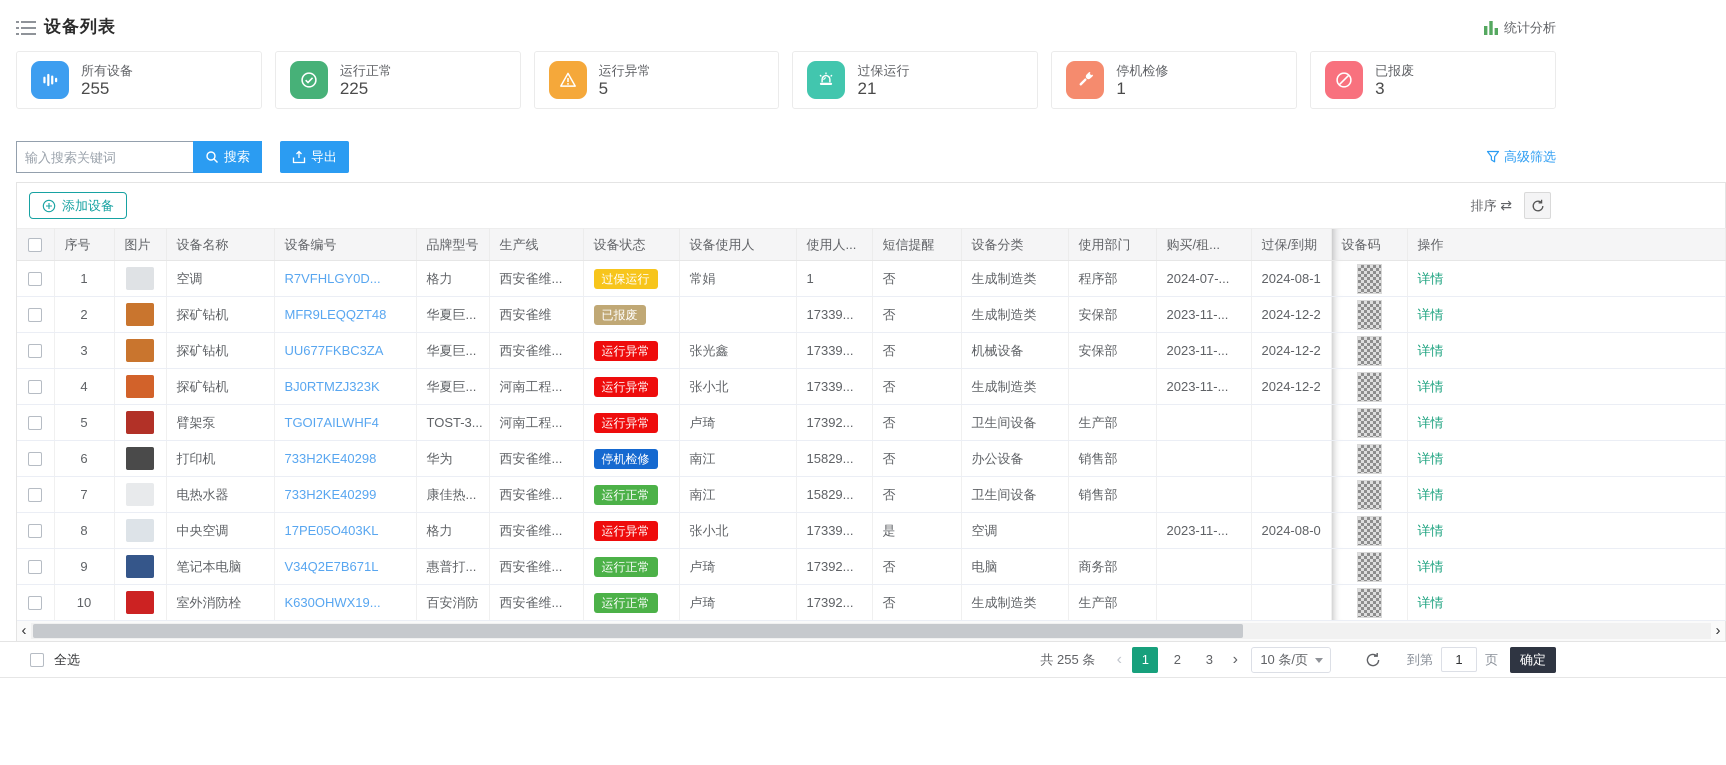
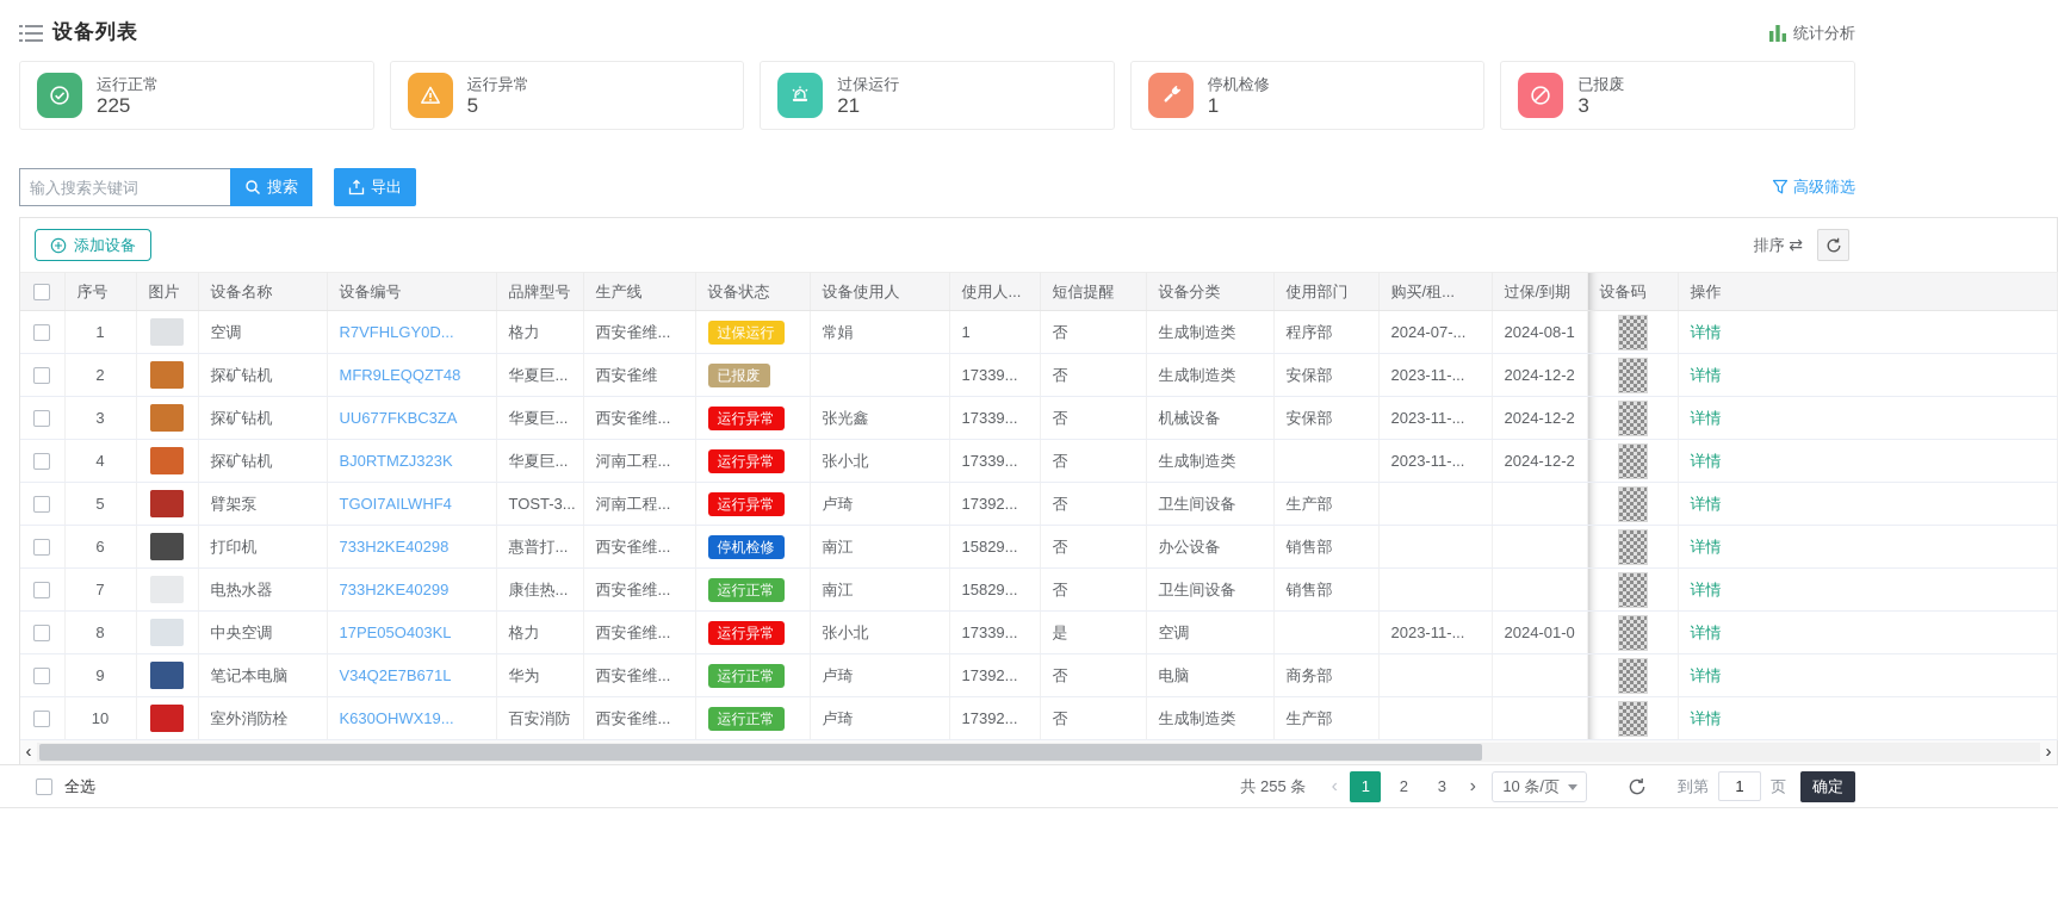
  设备列表
  统计分析
- 所有设备
- 255
  运行正常
  225
  运行异常
  5
  过保运行
  21
  停机检修
  1
  已报废
  3
  输入搜索关键词
  搜索
  导出
  高级筛选
  添加设备
  排序 ⇄
  	序号	图片	设备名称	设备编号	品牌型号	生产线	设备状态	设备使用人	使用人...	短信提醒	设备分类	使用部门	购买/租...	过保/到期	设备码	操作
  	1		空调	R7VFHLGY0D...	格力	西安雀维...	过保运行	常娟	1	否	生成制造类	程序部	2024-07-...	2024-08-1		详情
  	2		探矿钻机	MFR9LEQQZT48	华夏巨...	西安雀维	已报废		17339...	否	生成制造类	安保部	2023-11-...	2024-12-2		详情
  	3		探矿钻机	UU677FKBC3ZA	华夏巨...	西安雀维...	运行异常	张光鑫	17339...	否	机械设备	安保部	2023-11-...	2024-12-2		详情
  	4		探矿钻机	BJ0RTMZJ323K	华夏巨...	河南工程...	运行异常	张小北	17339...	否	生成制造类		2023-11-...	2024-12-2		详情
  	5		臂架泵	TGOI7AILWHF4	TOST-3...	河南工程...	运行异常	卢琦	17392...	否	卫生间设备	生产部				详情
- 	6		打印机	733H2KE40298	华为	西安雀维...	停机检修	南江	15829...	否	办公设备	销售部				详情
+ 	6		打印机	733H2KE40298	惠普打...	西安雀维...	停机检修	南江	15829...	否	办公设备	销售部				详情
  	7		电热水器	733H2KE40299	康佳热...	西安雀维...	运行正常	南江	15829...	否	卫生间设备	销售部				详情
- 	8		中央空调	17PE05O403KL	格力	西安雀维...	运行异常	张小北	17339...	是	空调		2023-11-...	2024-08-0		详情
+ 	8		中央空调	17PE05O403KL	格力	西安雀维...	运行异常	张小北	17339...	是	空调		2023-11-...	2024-01-0		详情
- 	9		笔记本电脑	V34Q2E7B671L	惠普打...	西安雀维...	运行正常	卢琦	17392...	否	电脑	商务部				详情
+ 	9		笔记本电脑	V34Q2E7B671L	华为	西安雀维...	运行正常	卢琦	17392...	否	电脑	商务部				详情
  	10		室外消防栓	K630OHWX19...	百安消防	西安雀维...	运行正常	卢琦	17392...	否	生成制造类	生产部				详情
  ‹
  ›
  全选
  共 255 条
  ‹
  1
  2
  3
  ›
  10 条/页
  到第
  1
  页
  确定
